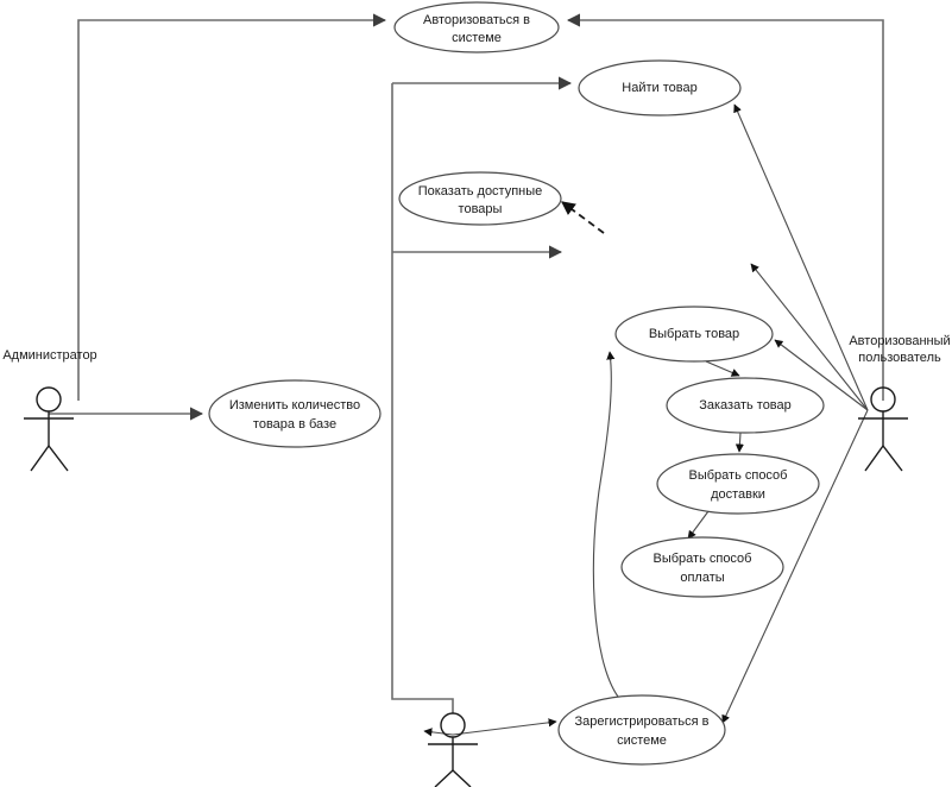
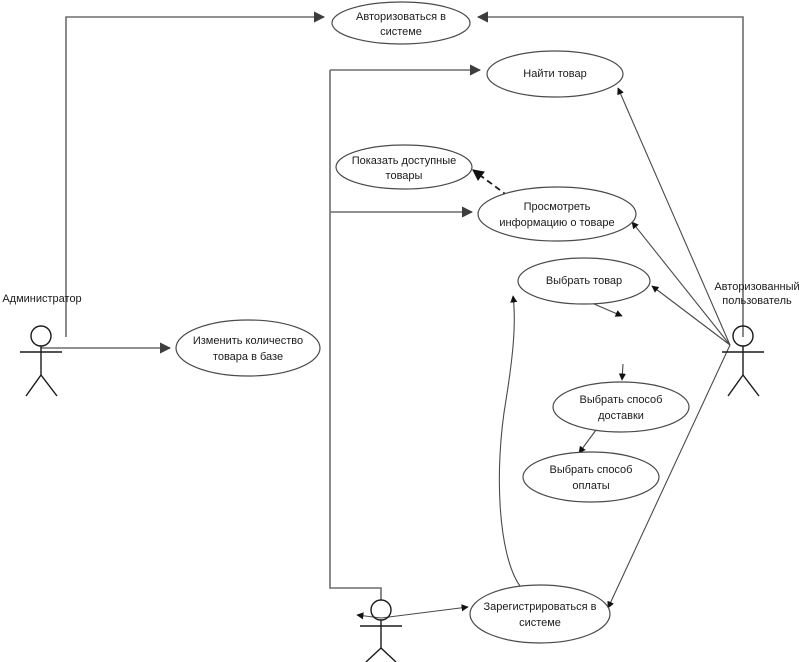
  Авторизоваться в
  системе
  Найти товар
  Показать доступные
  товары
+ Просмотреть
+ информацию о товаре
  Выбрать товар
- Заказать товар
  Выбрать способ
  доставки
  Выбрать способ
  оплаты
  Изменить количество
  товара в базе
  Зарегистрироваться в
  системе
  Администратор
  Авторизованный
  пользователь
